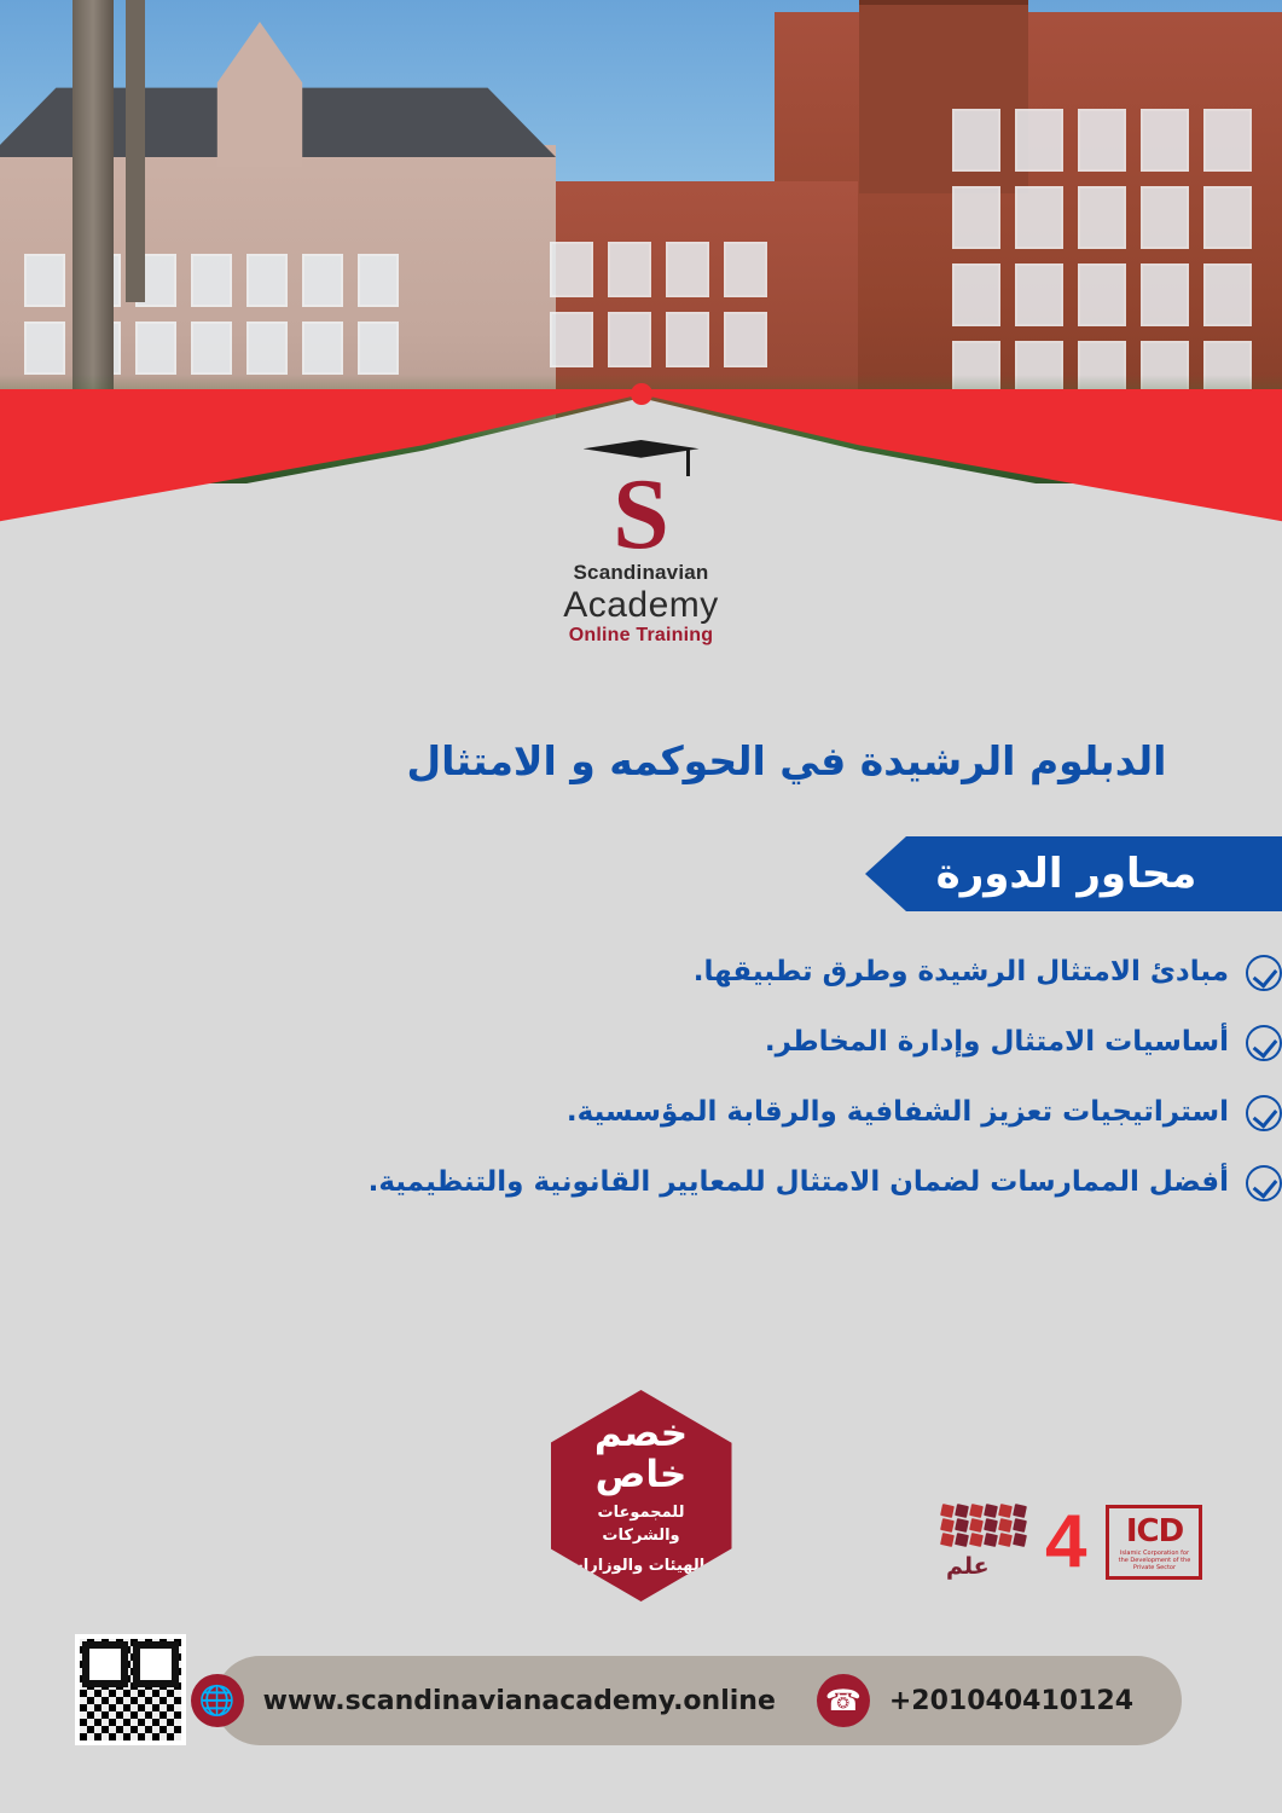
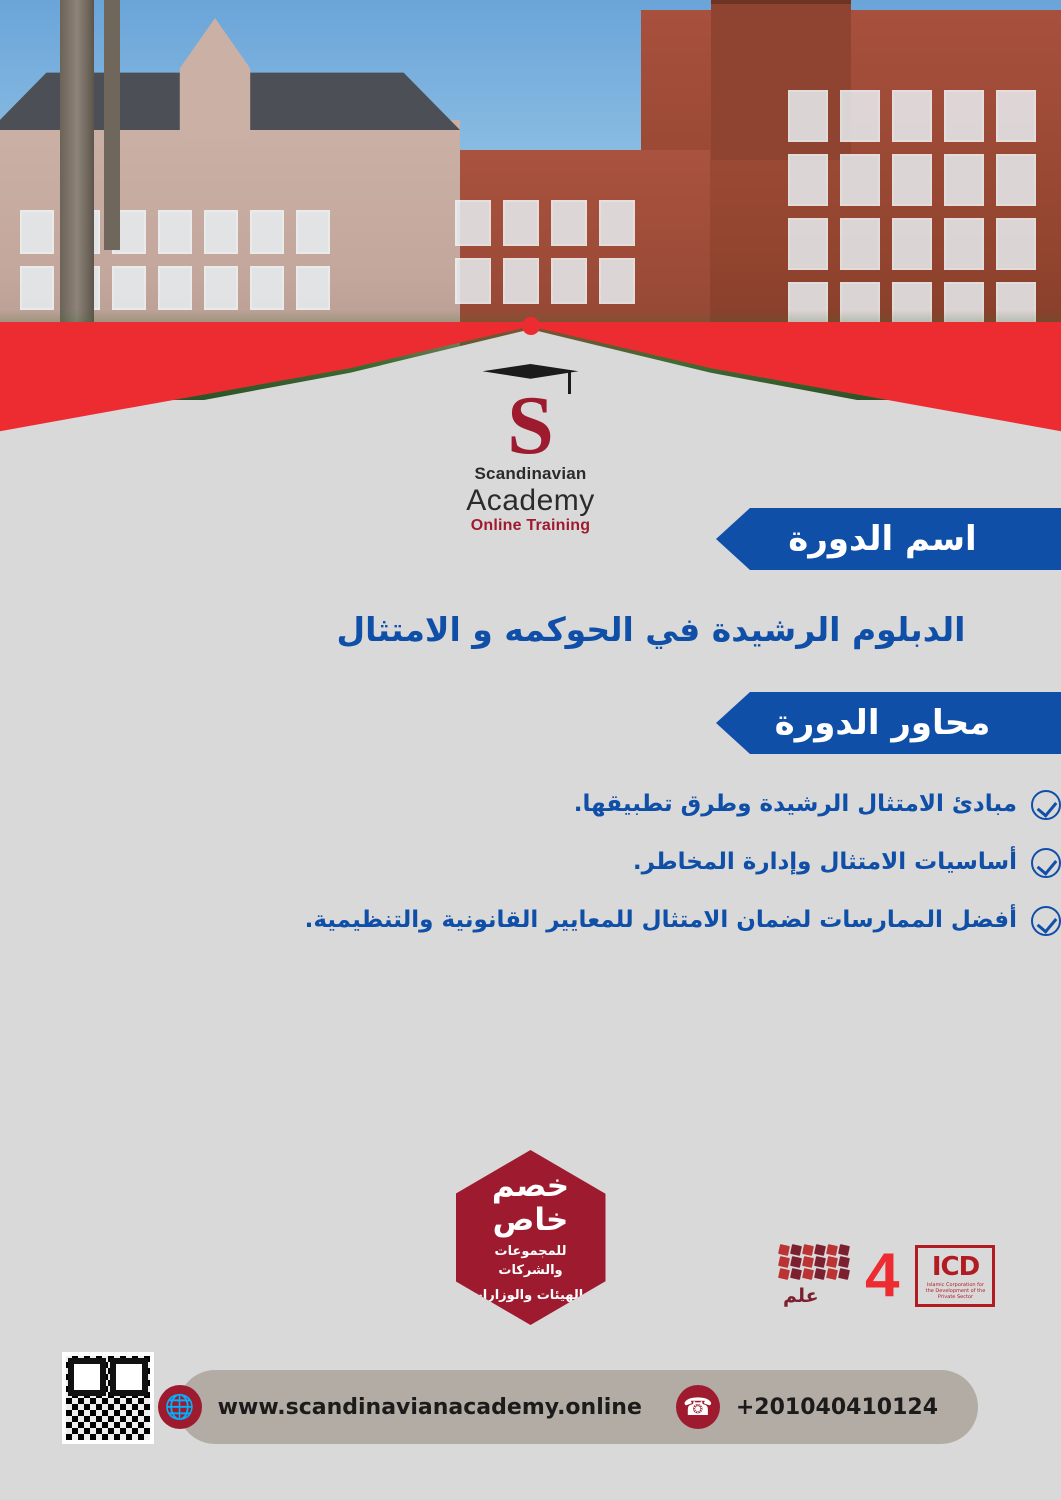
  S
  Scandinavian
  Academy
  Online Training
+ اسم الدورة
  الدبلوم الرشيدة في الحوكمه و الامتثال
  محاور الدورة
  مبادئ الامتثال الرشيدة وطرق تطبيقها.
  أساسيات الامتثال وإدارة المخاطر.
- استراتيجيات تعزيز الشفافية والرقابة المؤسسية.
  أفضل الممارسات لضمان الامتثال للمعايير القانونية والتنظيمية.
  خصم خاص
  للمجموعات والشركات
  الهيئات والوزارا
  ICD
  4
  علم
  🌐
  www.scandinavianacademy.online
  ☎
  +201040410124
